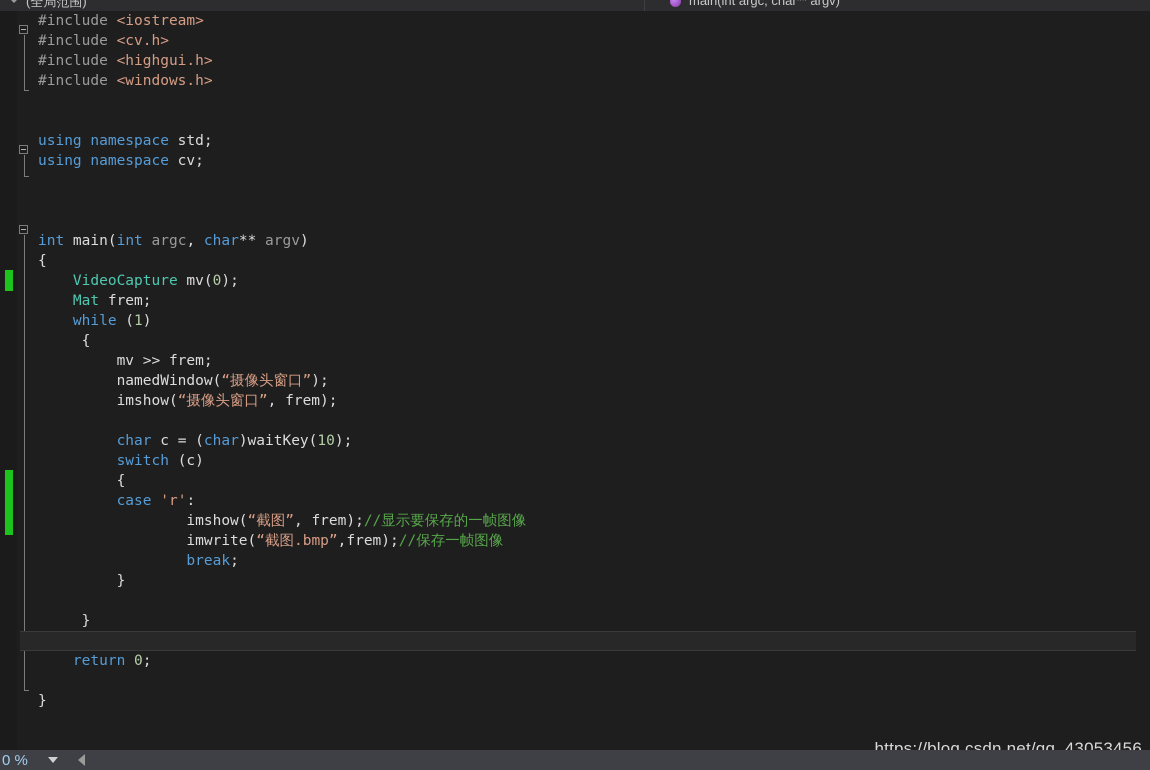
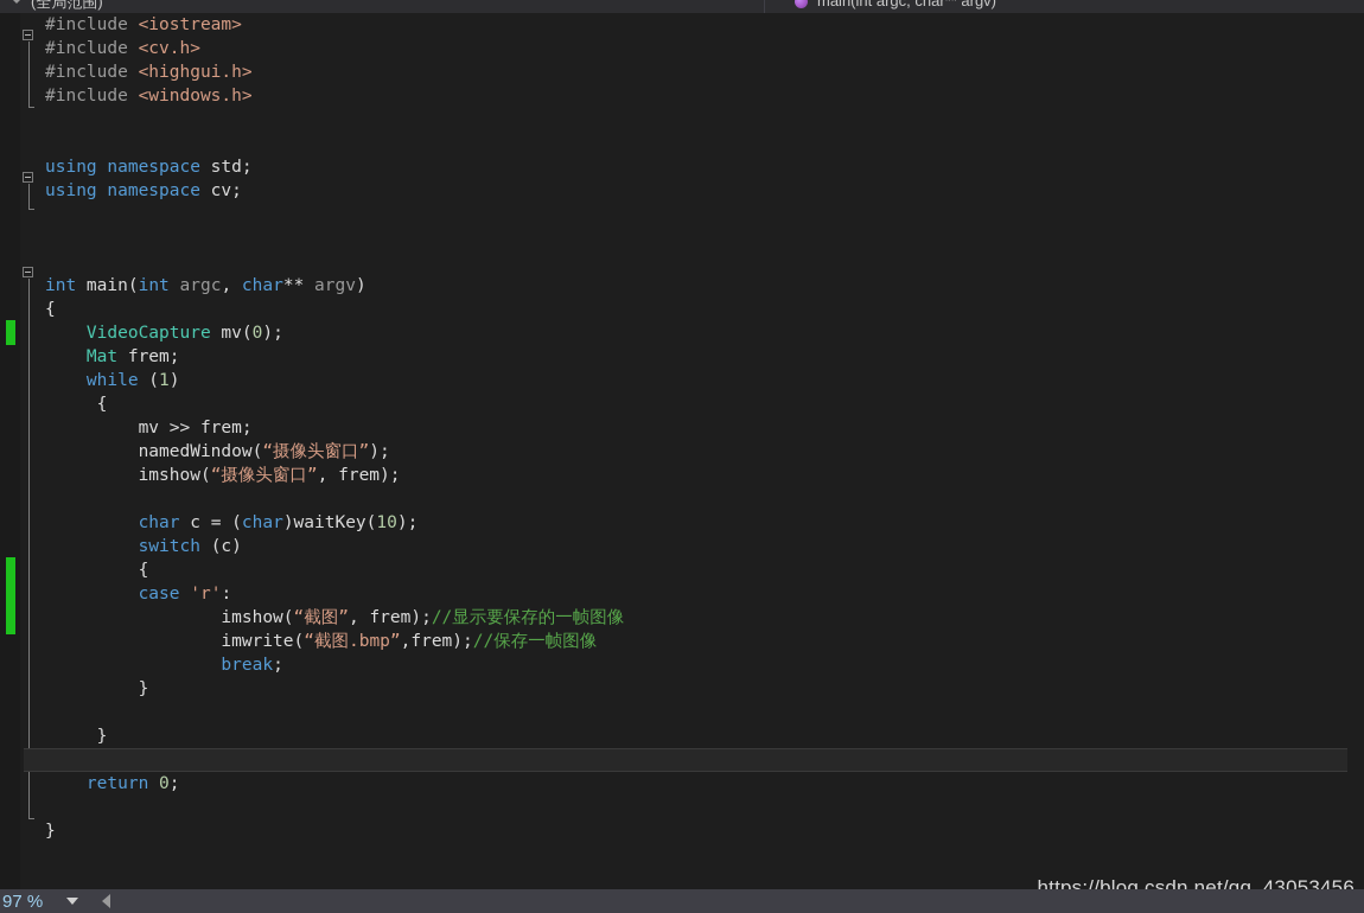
  (全局范围)
  main(int argc, char** argv)
  #include <iostream>
  #include <cv.h>
  #include <highgui.h>
  #include <windows.h>
  using namespace std;
  using namespace cv;
  int main(int argc, char** argv)
  {
  VideoCapture mv(0);
  Mat frem;
  while (1)
  {
  mv >> frem;
  namedWindow(“摄像头窗口”);
  imshow(“摄像头窗口”, frem);
  char c = (char)waitKey(10);
  switch (c)
  {
  case 'r':
  imshow(“截图”, frem);//显示要保存的一帧图像
  imwrite(“截图.bmp”,frem);//保存一帧图像
  break;
  }
  }
  return 0;
  }
  https://blog.csdn.net/qq_43053456
- 0 %
+ 97 %
